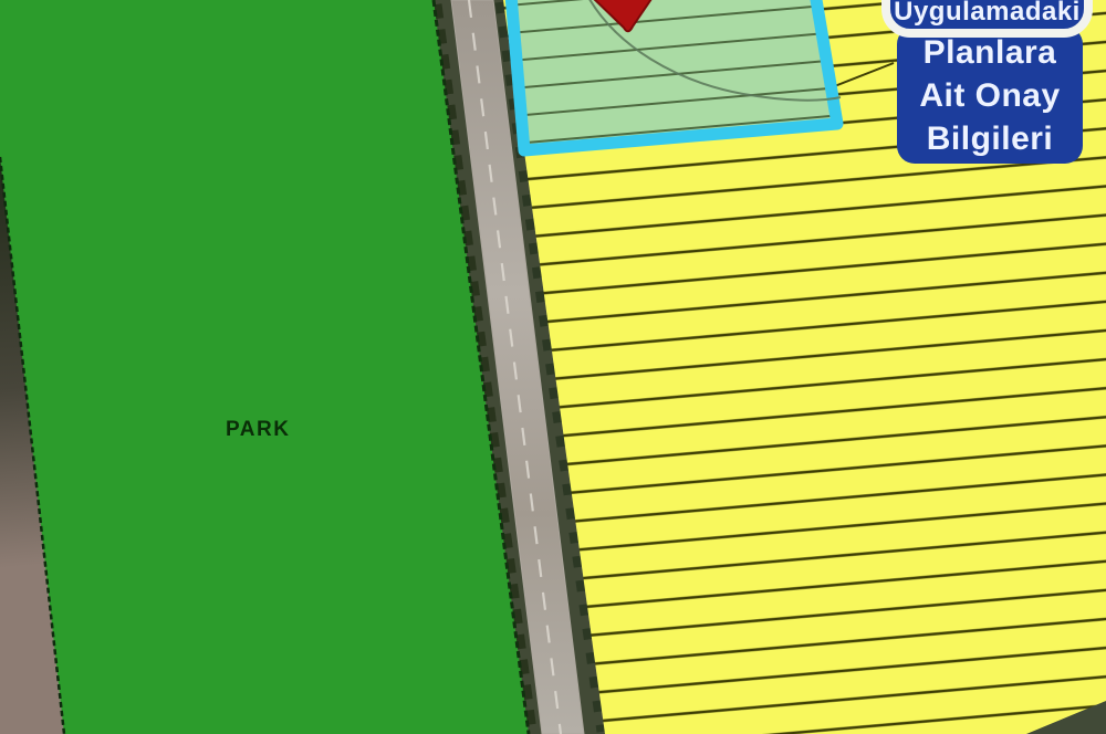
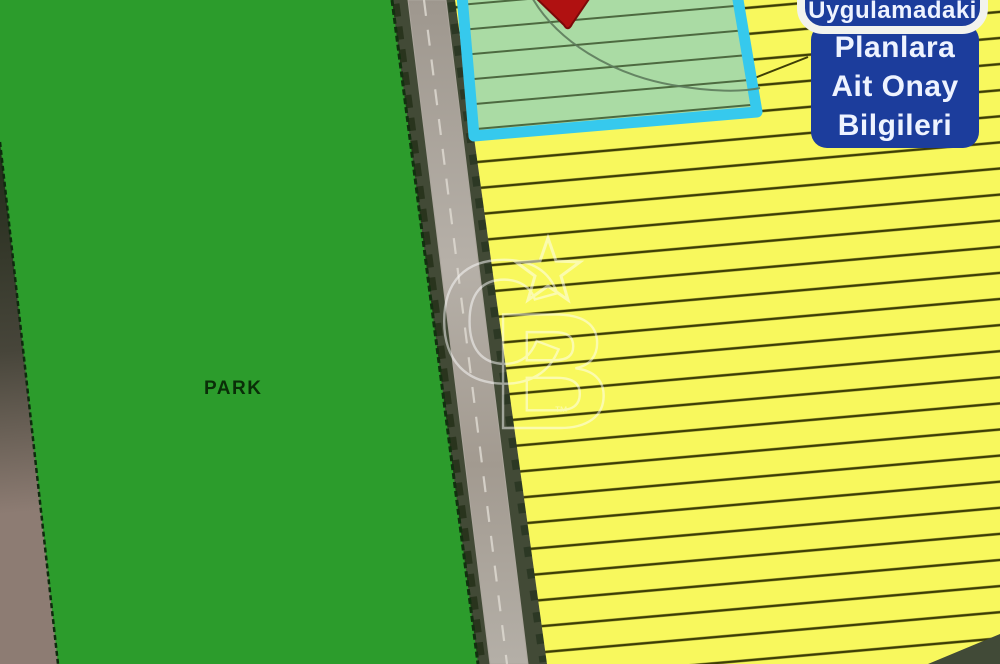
  PARK
+ C
+ B
+ ™
  Uygulamadaki
  Planlara
  Ait Onay
  Bilgileri
